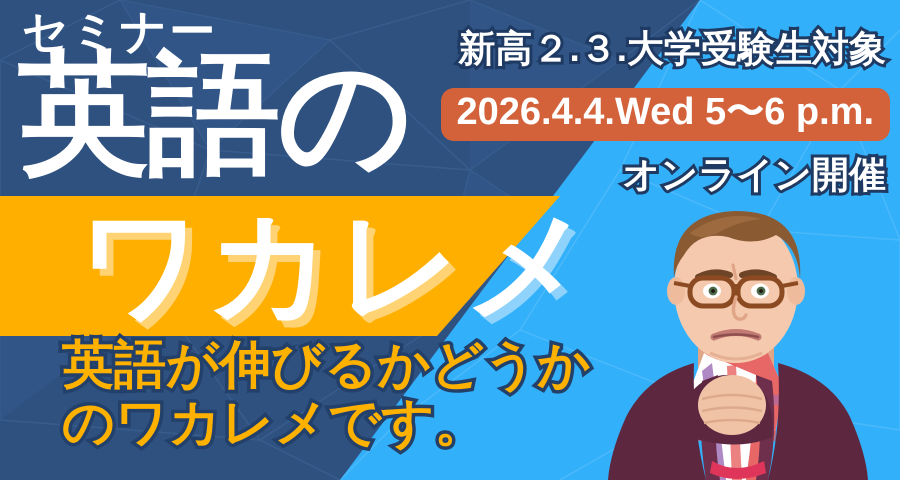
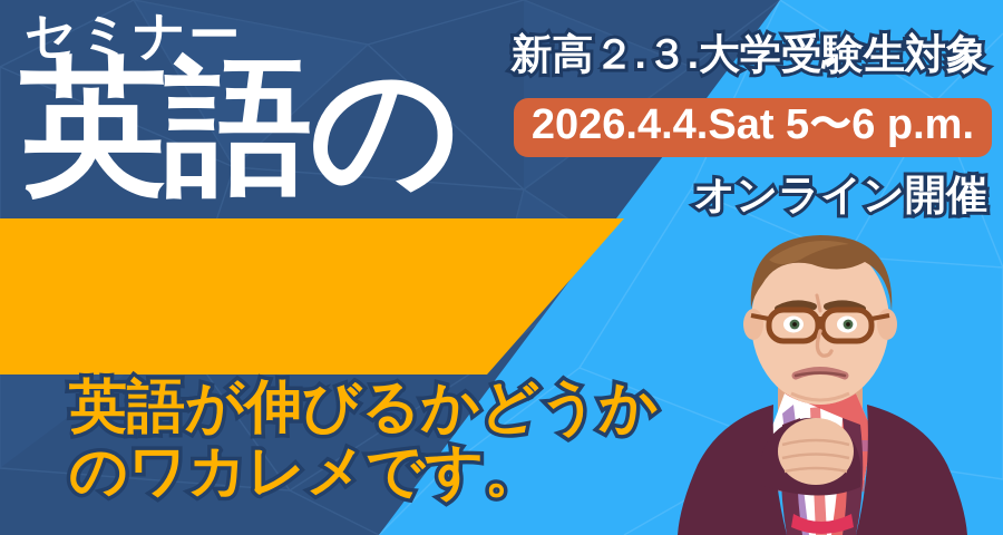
  セミナー
  英語の
- ワカレメ
  英語が伸びるかどうか
  のワカレメです。
  新高２.３.大学受験生対象
- 2026.4.4.Wed 5〜6 p.m.
+ 2026.4.4.Sat 5〜6 p.m.
  オンライン開催
